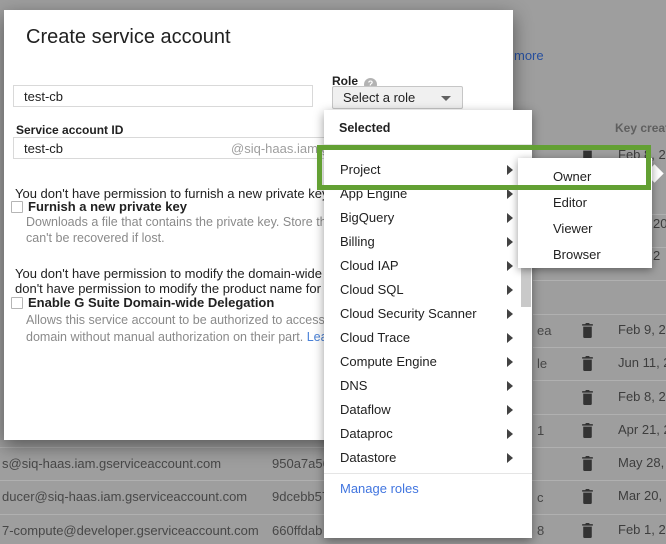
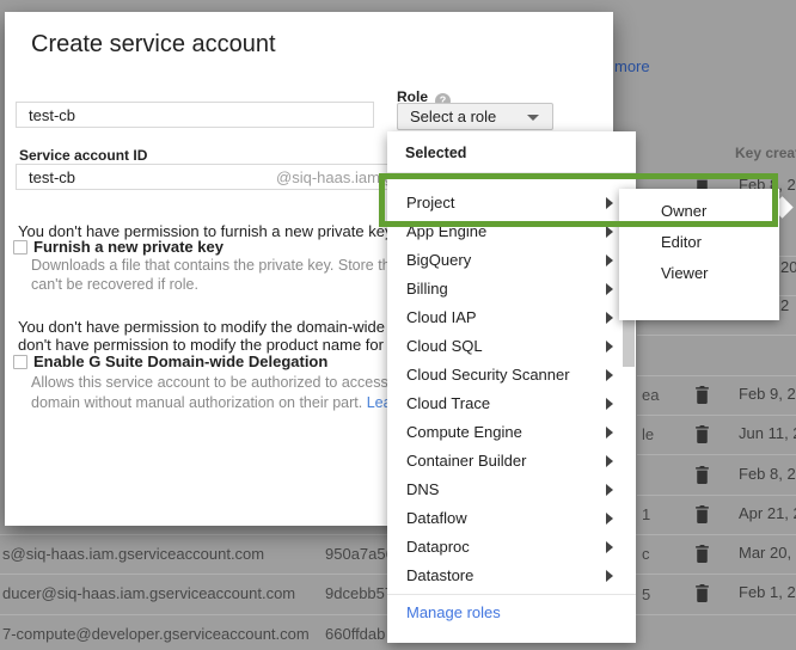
  more
  Key crea
  Feb 8, 2
  20
  2
  ea
  Feb 9, 2
  le
  Jun 11,
  Feb 8, 2
  1
  Apr 21,
- May 28,
  c
  Mar 20,
- 8
+ 5
  Feb 1, 2
  s@siq-haas.iam.gserviceaccount.com
  950a7a5
  ducer@siq-haas.iam.gserviceaccount.com
  9dcebb5
  7-compute@developer.gserviceaccount.com
  660ffdab
  Create service account
  test-cb
  Role ?
  Select a role
  Service account ID
  test-cb
  @siq-haas.iam.
  You don't have permission to furnish a new private ke
  Furnish a new private key
  Downloads a file that contains the private key. Store t
- can't be recovered if lost.
+ can't be recovered if role.
  You don't have permission to modify the domain-wide
  don't have permission to modify the product name for
  Enable G Suite Domain-wide Delegation
  Allows this service account to be authorized to access
  domain without manual authorization on their part. Le
  Selected
  Project
  App Engine
  BigQuery
  Billing
  Cloud IAP
  Cloud SQL
  Cloud Security Scanner
  Cloud Trace
  Compute Engine
+ Container Builder
  DNS
  Dataflow
  Dataproc
  Datastore
  Manage roles
  Owner
  Editor
  Viewer
- Browser
